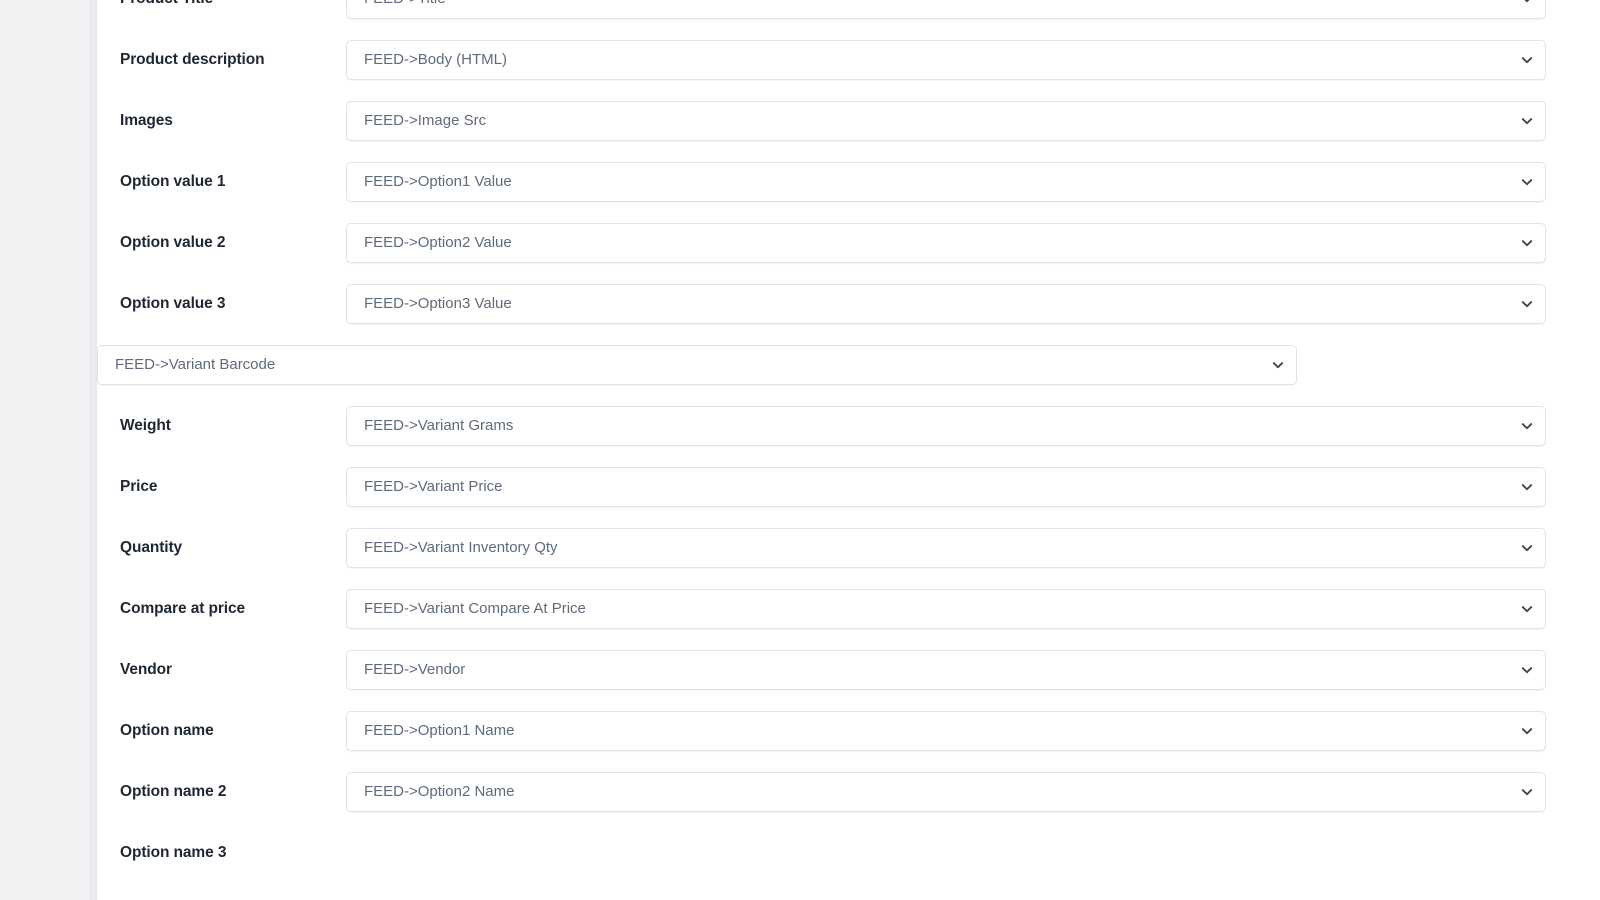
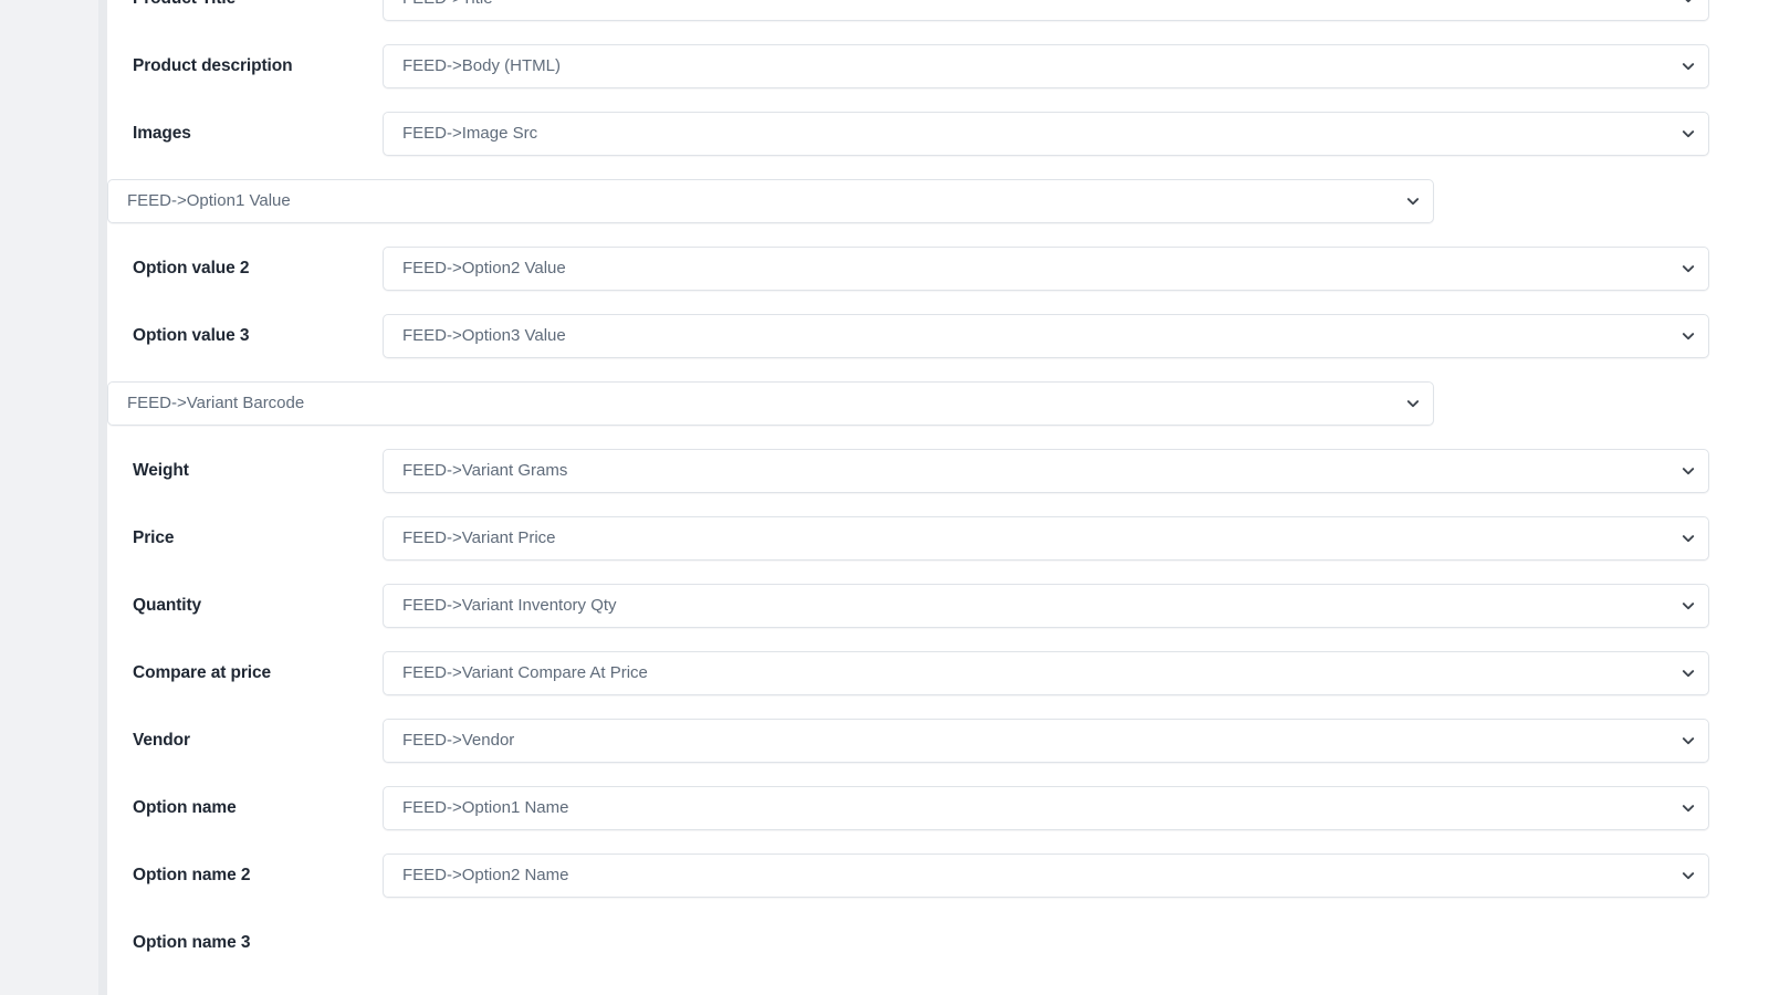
  Product description
  FEED->Body (HTML)
  Images
  FEED->Image Src
- Option value 1
  FEED->Option1 Value
  Option value 2
  FEED->Option2 Value
  Option value 3
  FEED->Option3 Value
  FEED->Variant Barcode
  Weight
  FEED->Variant Grams
  Price
  FEED->Variant Price
  Quantity
  FEED->Variant Inventory Qty
  Compare at price
  FEED->Variant Compare At Price
  Vendor
  FEED->Vendor
  Option name
  FEED->Option1 Name
  Option name 2
  FEED->Option2 Name
  Option name 3
